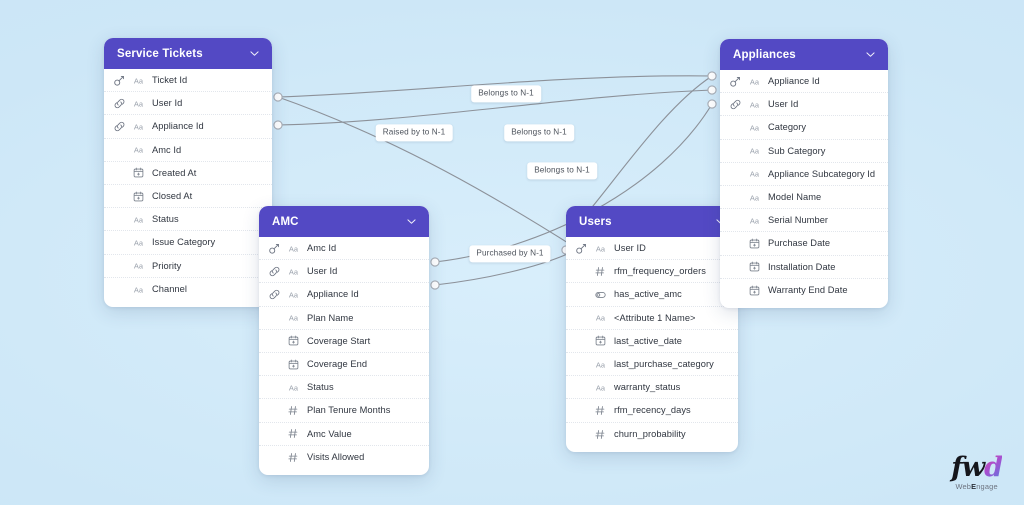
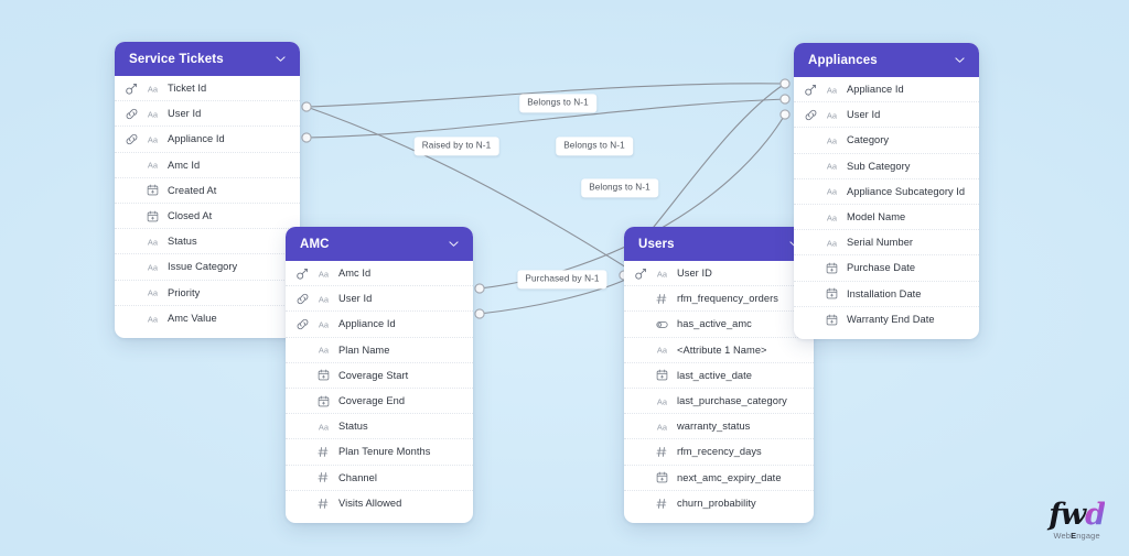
  Belongs to N-1
  Raised by to N-1
  Belongs to N-1
  Belongs to N-1
  Purchased by N-1
  Service Tickets
  Aa
  Ticket Id
  Aa
  User Id
  Aa
  Appliance Id
  Aa
  Amc Id
  Created At
  Closed At
  Aa
  Status
  Aa
  Issue Category
  Aa
  Priority
  Aa
- Channel
+ Amc Value
  AMC
  Aa
  Amc Id
  Aa
  User Id
  Aa
  Appliance Id
  Aa
  Plan Name
  Coverage Start
  Coverage End
  Aa
  Status
  Plan Tenure Months
- Amc Value
+ Channel
  Visits Allowed
  Users
  Aa
  User ID
  rfm_frequency_orders
  has_active_amc
  Aa
  <Attribute 1 Name>
  last_active_date
  Aa
  last_purchase_category
  Aa
  warranty_status
  rfm_recency_days
+ next_amc_expiry_date
  churn_probability
  Appliances
  Aa
  Appliance Id
  Aa
  User Id
  Aa
  Category
  Aa
  Sub Category
  Aa
  Appliance Subcategory Id
  Aa
  Model Name
  Aa
  Serial Number
  Purchase Date
  Installation Date
  Warranty End Date
  fwd
  WebEngage
